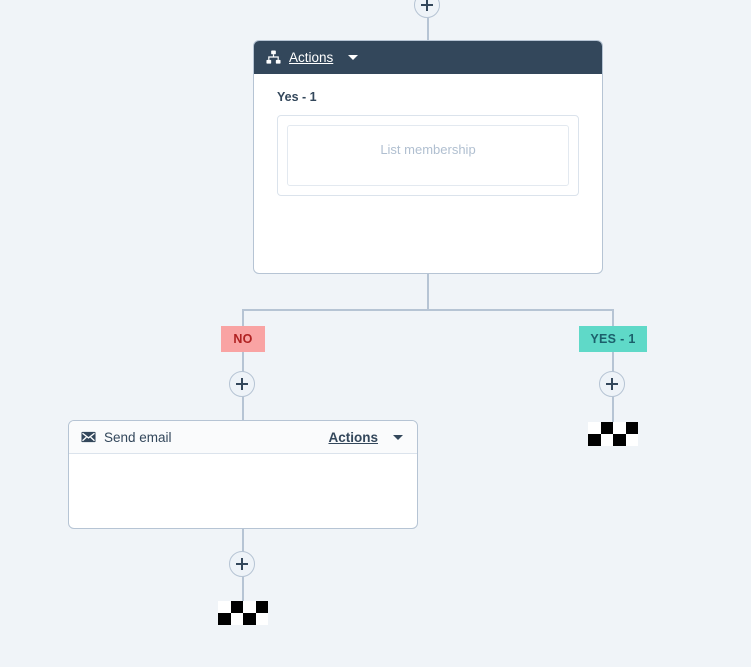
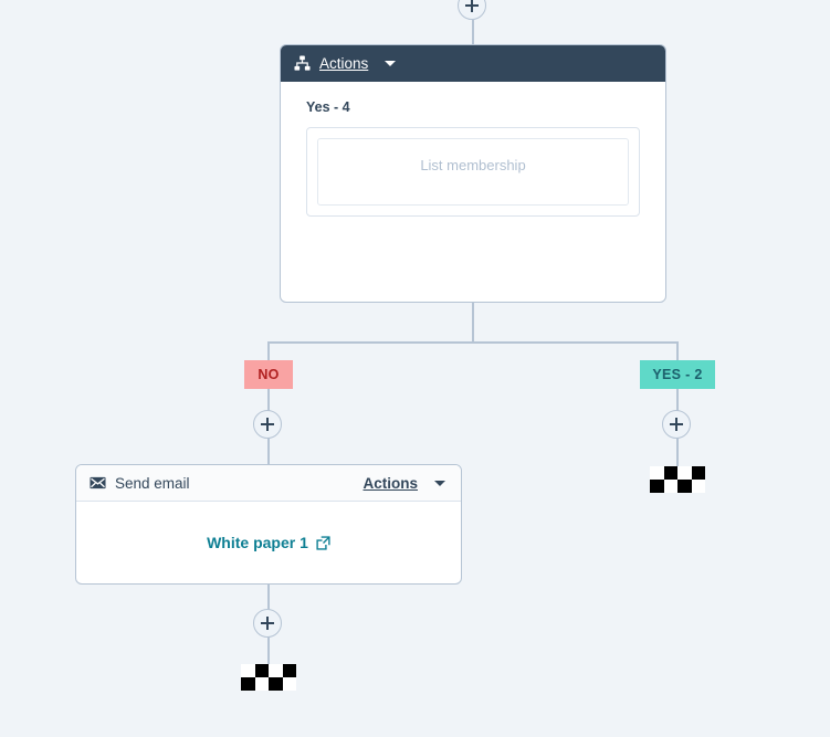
  Actions
- Yes - 1
+ Yes - 4
  List membership
  NO
- YES - 1
+ YES - 2
  Send email
  Actions
+ White paper 1
